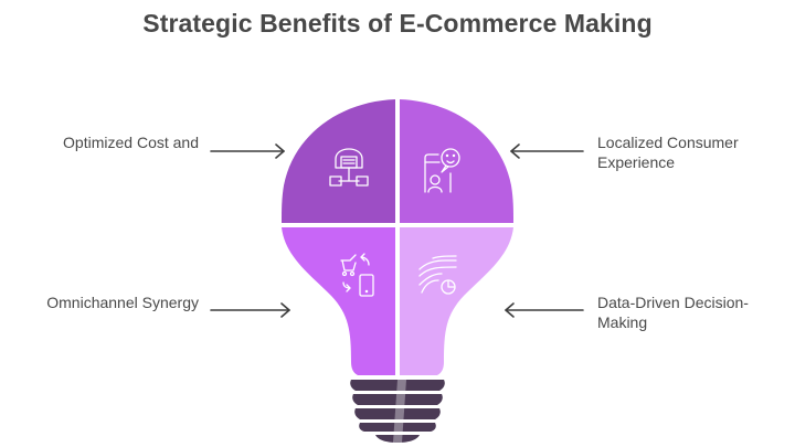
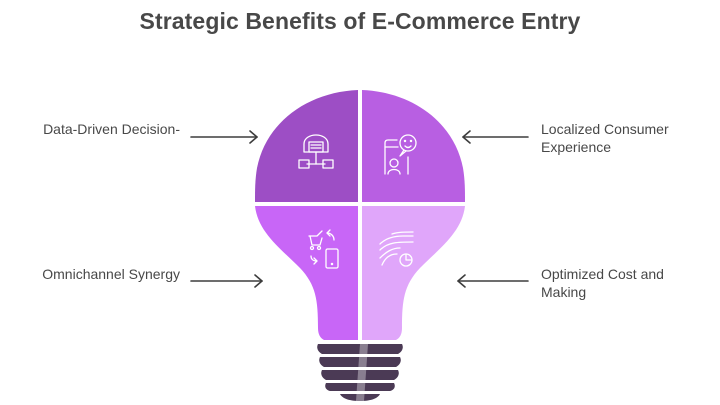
- Strategic Benefits of E-Commerce Making
+ Strategic Benefits of E-Commerce Entry
- Optimized Cost and
+ Data-Driven Decision-
  Localized Consumer
  Experience
  Omnichannel Synergy
- Data-Driven Decision-
+ Optimized Cost and
  Making
